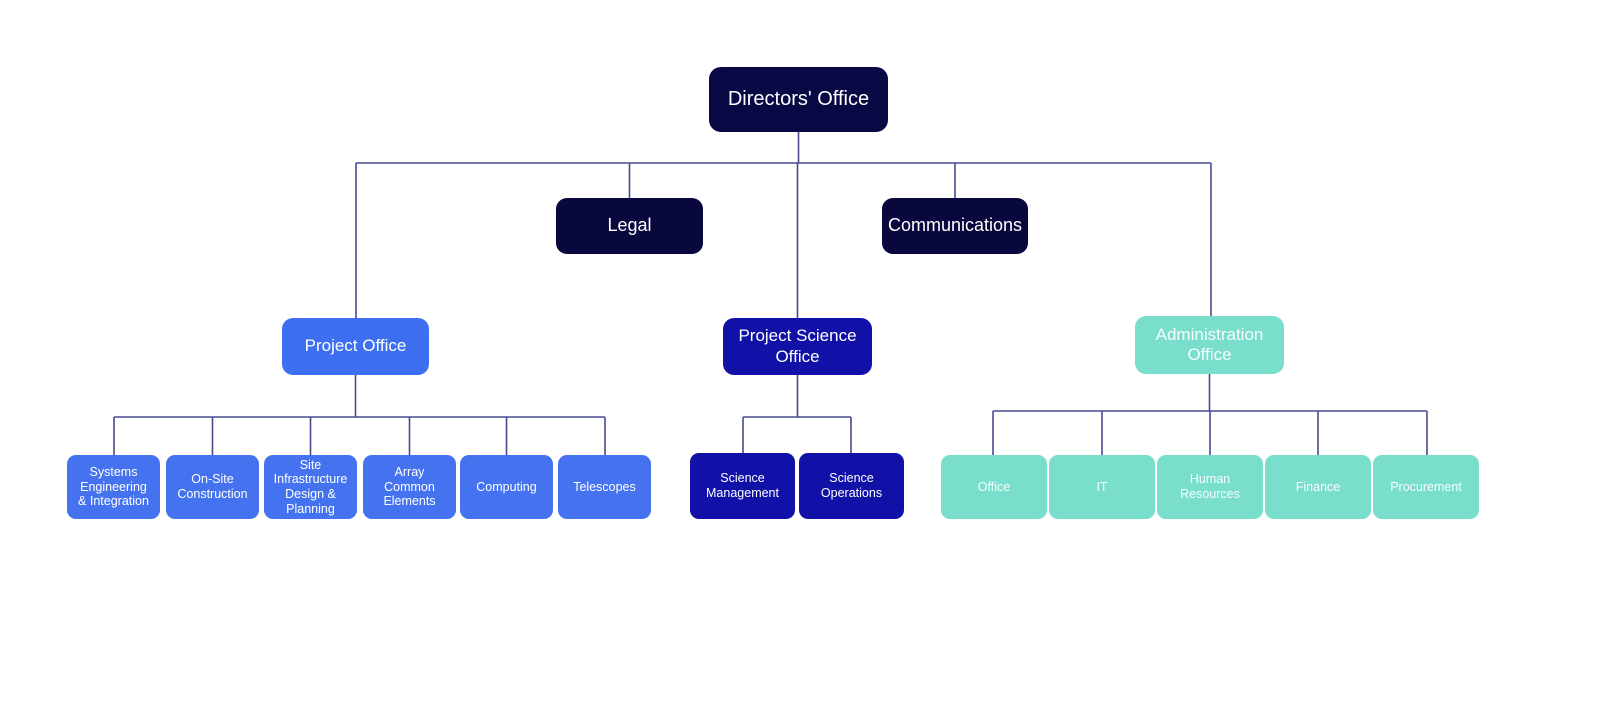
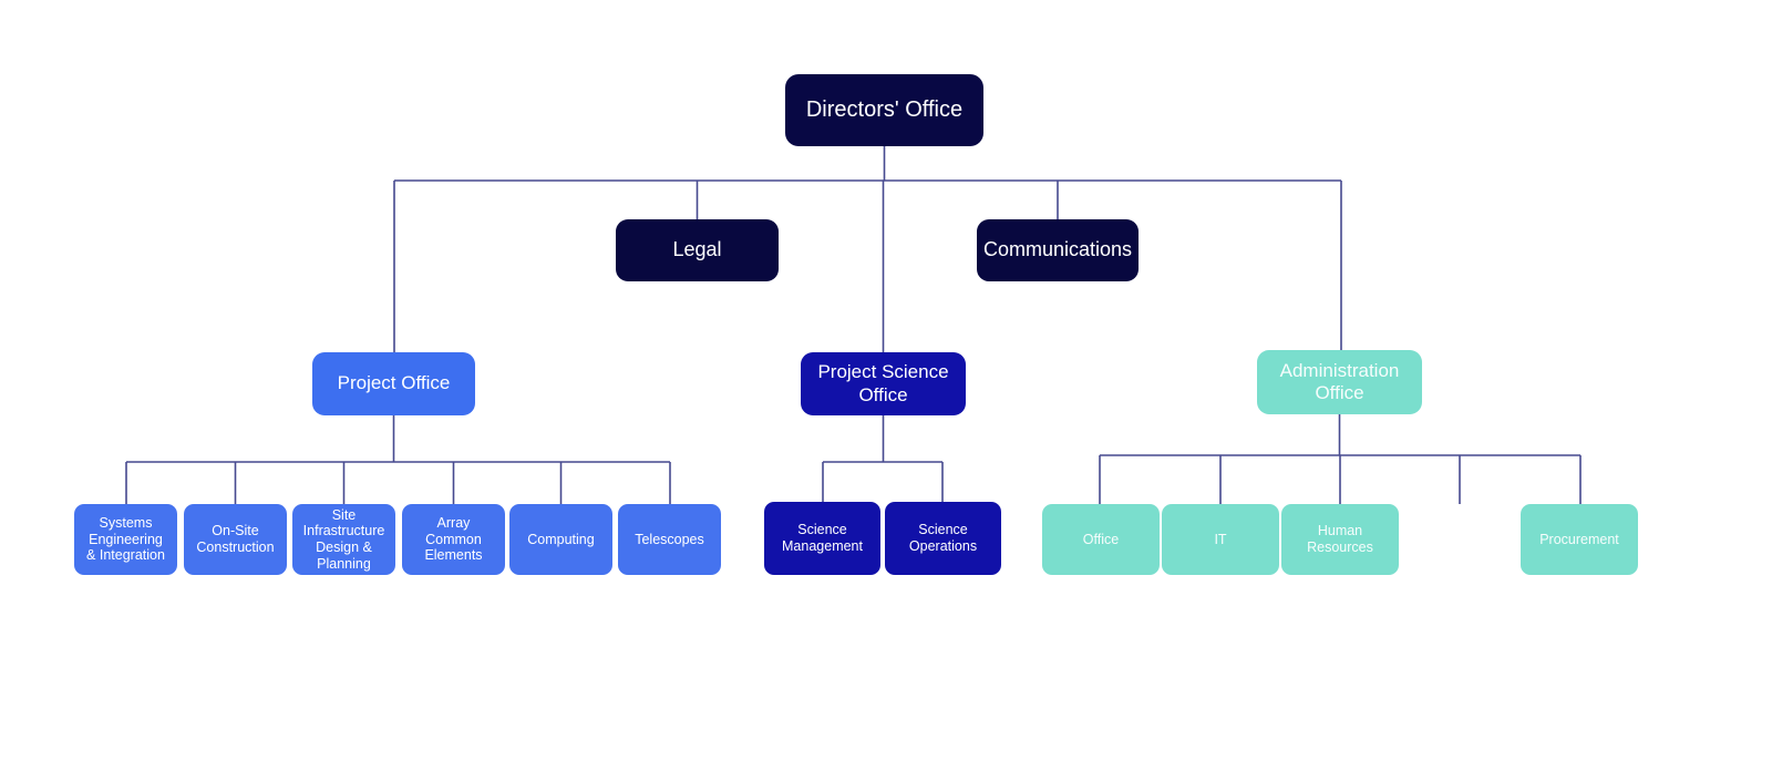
  Directors' Office
  Legal
  Communications
  Project Office
  Project Science
  Office
  Administration
  Office
  Systems
  Engineering
  & Integration
  On-Site
  Construction
  Site
  Infrastructure
  Design &
  Planning
  Array
  Common
  Elements
  Computing
  Telescopes
  Science
  Management
  Science
  Operations
  Office
  IT
  Human
  Resources
- Finance
  Procurement
